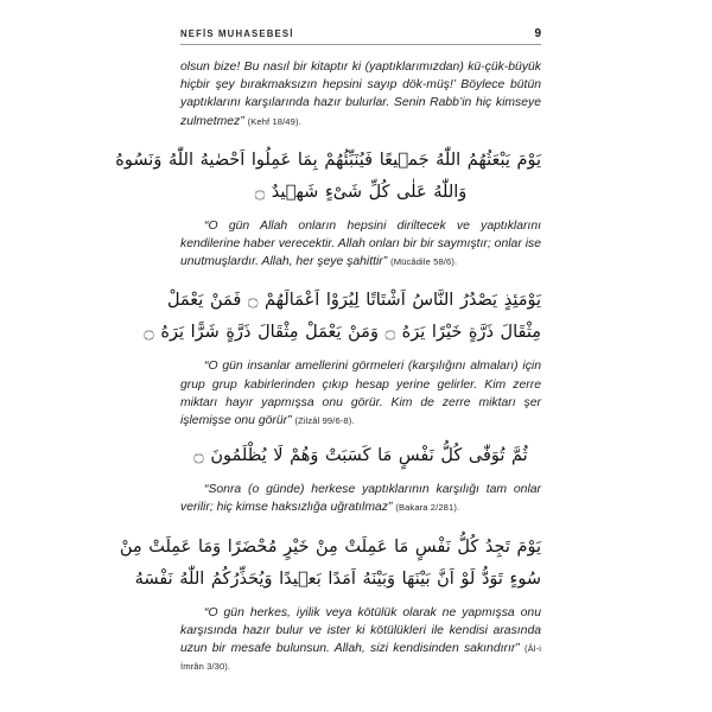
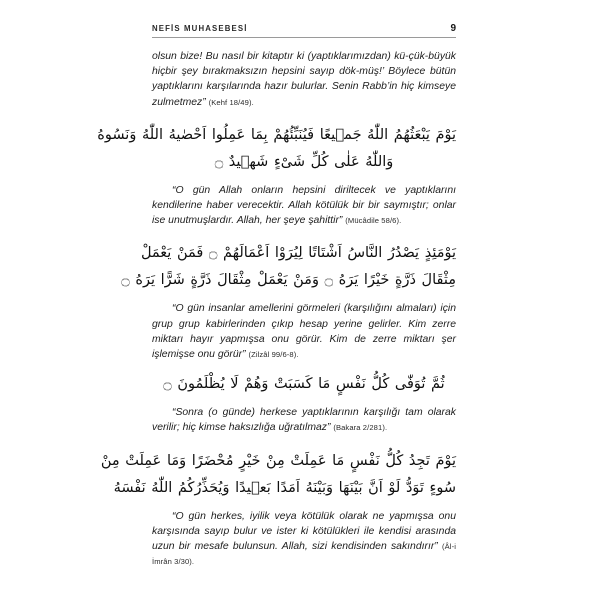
  NEFİS MUHASEBESİ
  9
  olsun bize! Bu nasıl bir kitaptır ki (yaptıklarımızdan) kü-çük-büyük hiçbir şey bırakmaksızın hepsini sayıp dök-müş!’ Böylece bütün yaptıklarını karşılarında hazır bulurlar. Senin Rabb’in hiç kimseye zulmetmez” (Kehf 18/49).
  يَوْمَ يَبْعَثُهُمُ اللّٰهُ جَمٖيعًا فَيُنَبِّئُهُمْ بِمَا عَمِلُوا اَحْصٰيهُ اللّٰهُ وَنَسُوهُ
  وَاللّٰهُ عَلٰى كُلِّ شَىْءٍ شَهٖيدٌ ۝
- “O gün Allah onların hepsini diriltecek ve yaptıklarını kendilerine haber verecektir. Allah onları bir bir saymıştır; onlar ise unutmuşlardır. Allah, her şeye şahittir” (Mücâdile 58/6).
+ “O gün Allah onların hepsini diriltecek ve yaptıklarını kendilerine haber verecektir. Allah kötülük bir bir saymıştır; onlar ise unutmuşlardır. Allah, her şeye şahittir” (Mücâdile 58/6).
  يَوْمَئِذٍ يَصْدُرُ النَّاسُ اَشْتَاتًا لِيُرَوْا اَعْمَالَهُمْ ۝ فَمَنْ يَعْمَلْ
  مِثْقَالَ ذَرَّةٍ خَيْرًا يَرَهُ ۝ وَمَنْ يَعْمَلْ مِثْقَالَ ذَرَّةٍ شَرًّا يَرَهُ ۝
  “O gün insanlar amellerini görmeleri (karşılığını almaları) için grup grup kabirlerinden çıkıp hesap yerine gelirler. Kim zerre miktarı hayır yapmışsa onu görür. Kim de zerre miktarı şer işlemişse onu görür” (Zilzâl 99/6-8).
  ثُمَّ تُوَفّٰى كُلُّ نَفْسٍ مَا كَسَبَتْ وَهُمْ لَا يُظْلَمُونَ ۝
- “Sonra (o günde) herkese yaptıklarının karşılığı tam onlar verilir; hiç kimse haksızlığa uğratılmaz” (Bakara 2/281).
+ “Sonra (o günde) herkese yaptıklarının karşılığı tam olarak verilir; hiç kimse haksızlığa uğratılmaz” (Bakara 2/281).
  يَوْمَ تَجِدُ كُلُّ نَفْسٍ مَا عَمِلَتْ مِنْ خَيْرٍ مُحْضَرًا وَمَا عَمِلَتْ مِنْ
  سُوءٍ تَوَدُّ لَوْ اَنَّ بَيْنَهَا وَبَيْنَهُ اَمَدًا بَعٖيدًا وَيُحَذِّرُكُمُ اللّٰهُ نَفْسَهُ
- “O gün herkes, iyilik veya kötülük olarak ne yapmışsa onu karşısında hazır bulur ve ister ki kötülükleri ile kendisi arasında uzun bir mesafe bulunsun. Allah, sizi kendisinden sakındırır” (Âl-i İmrân 3/30).
+ “O gün herkes, iyilik veya kötülük olarak ne yapmışsa onu karşısında sayıp bulur ve ister ki kötülükleri ile kendisi arasında uzun bir mesafe bulunsun. Allah, sizi kendisinden sakındırır” (Âl-i İmrân 3/30).
